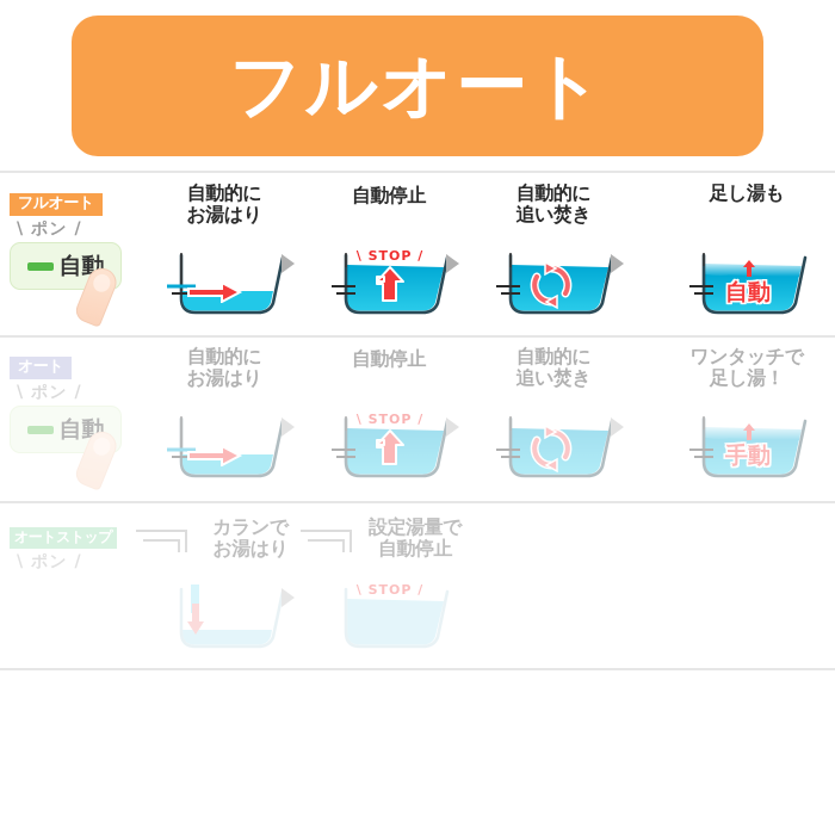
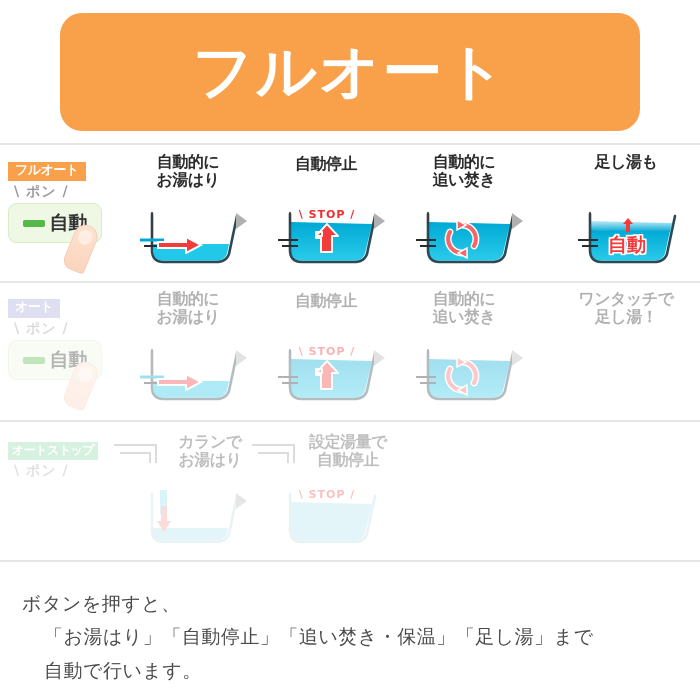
  フルオート
  フルオート
  \ ポン /
  自動
  自動的に
  お湯はり
  自動停止
  \ STOP /
  自動的に
  追い焚き
  足し湯も
  自動
  オート
  \ ポン /
  自動
  自動的に
  お湯はり
  自動停止
  \ STOP /
  自動的に
  追い焚き
  ワンタッチで
  足し湯！
- 手動
  オートストップ
  \ ポン /
  カランで
  お湯はり
  設定湯量で
  自動停止
  \ STOP /
+ ボタンを押すと、
+ 「お湯はり」「自動停止」「追い焚き・保温」「足し湯」まで
+ 自動で行います。
